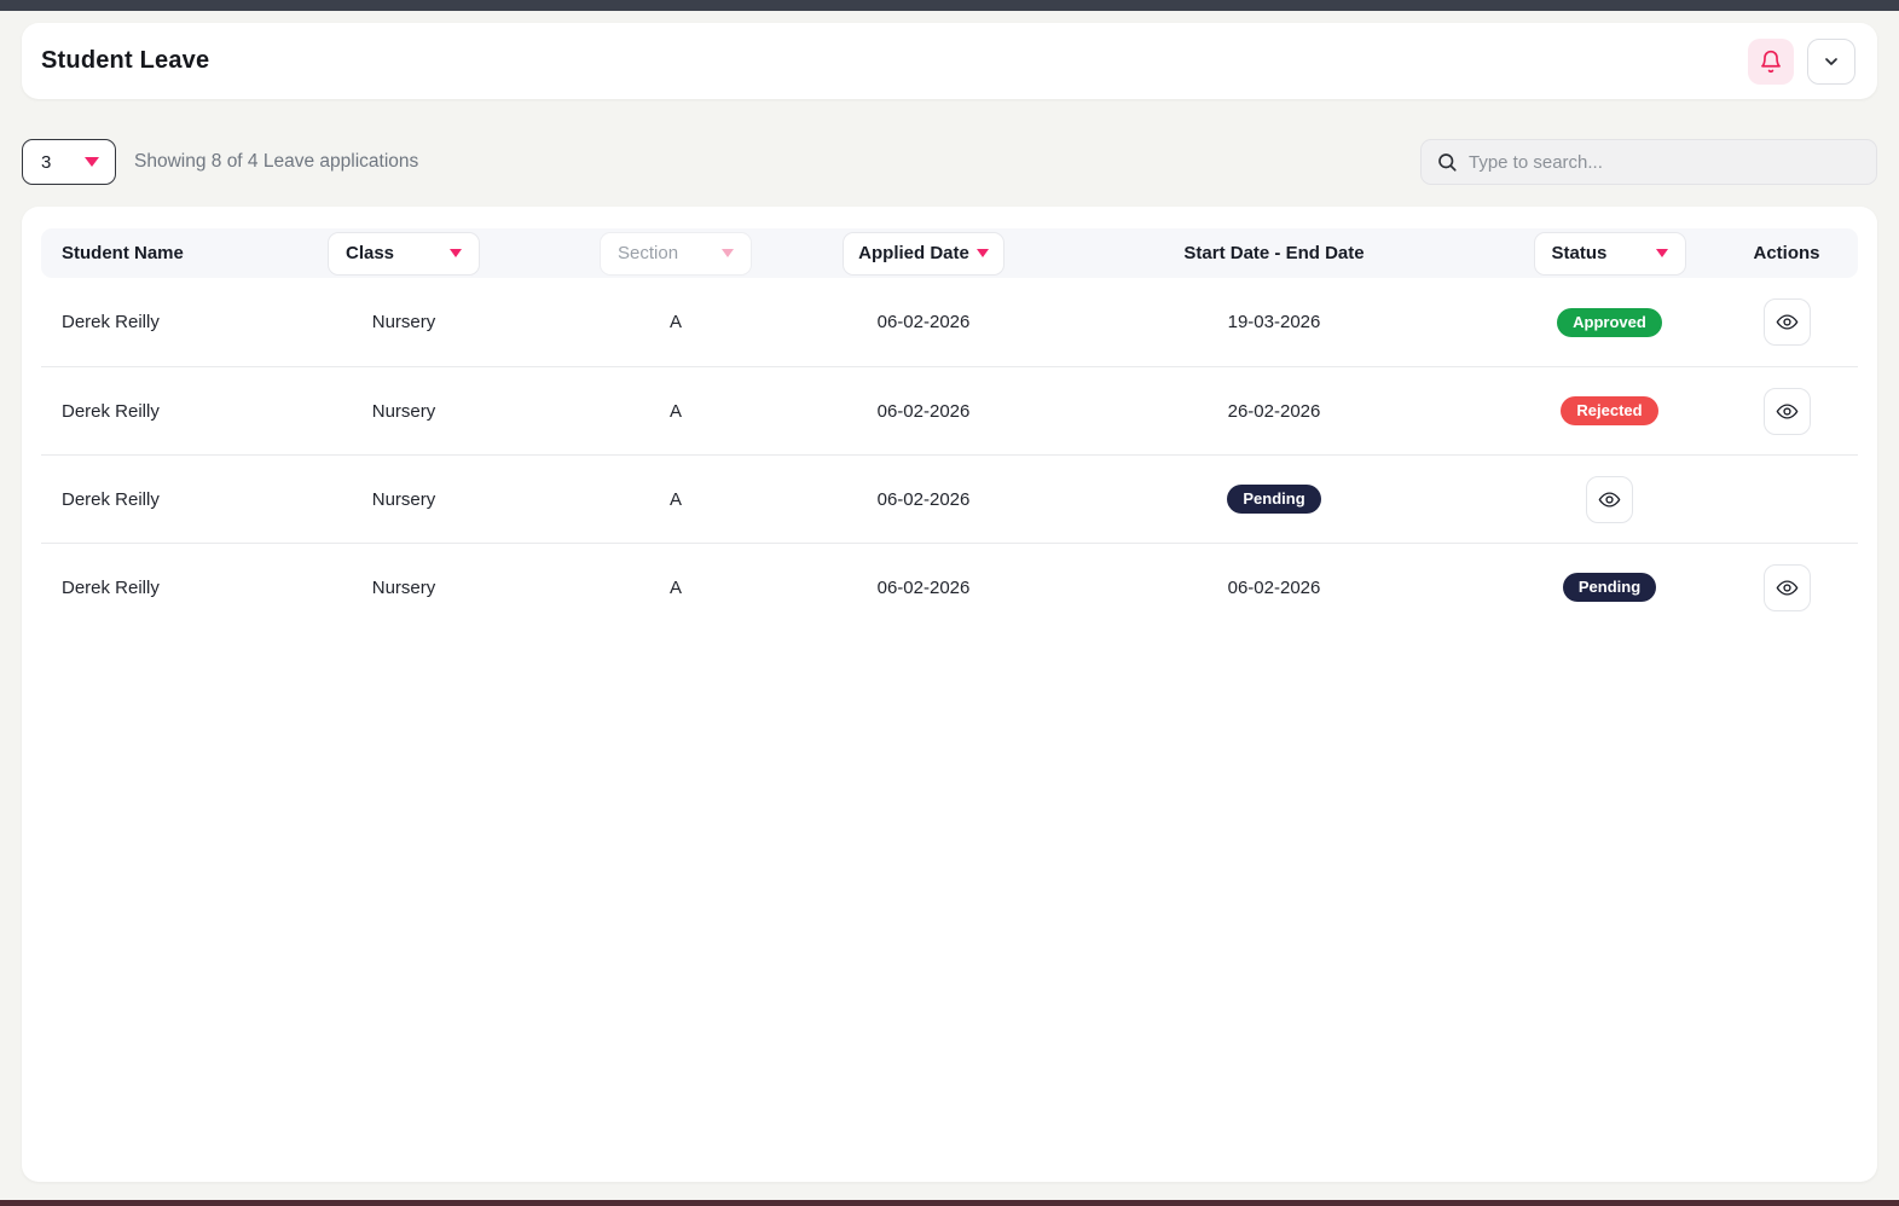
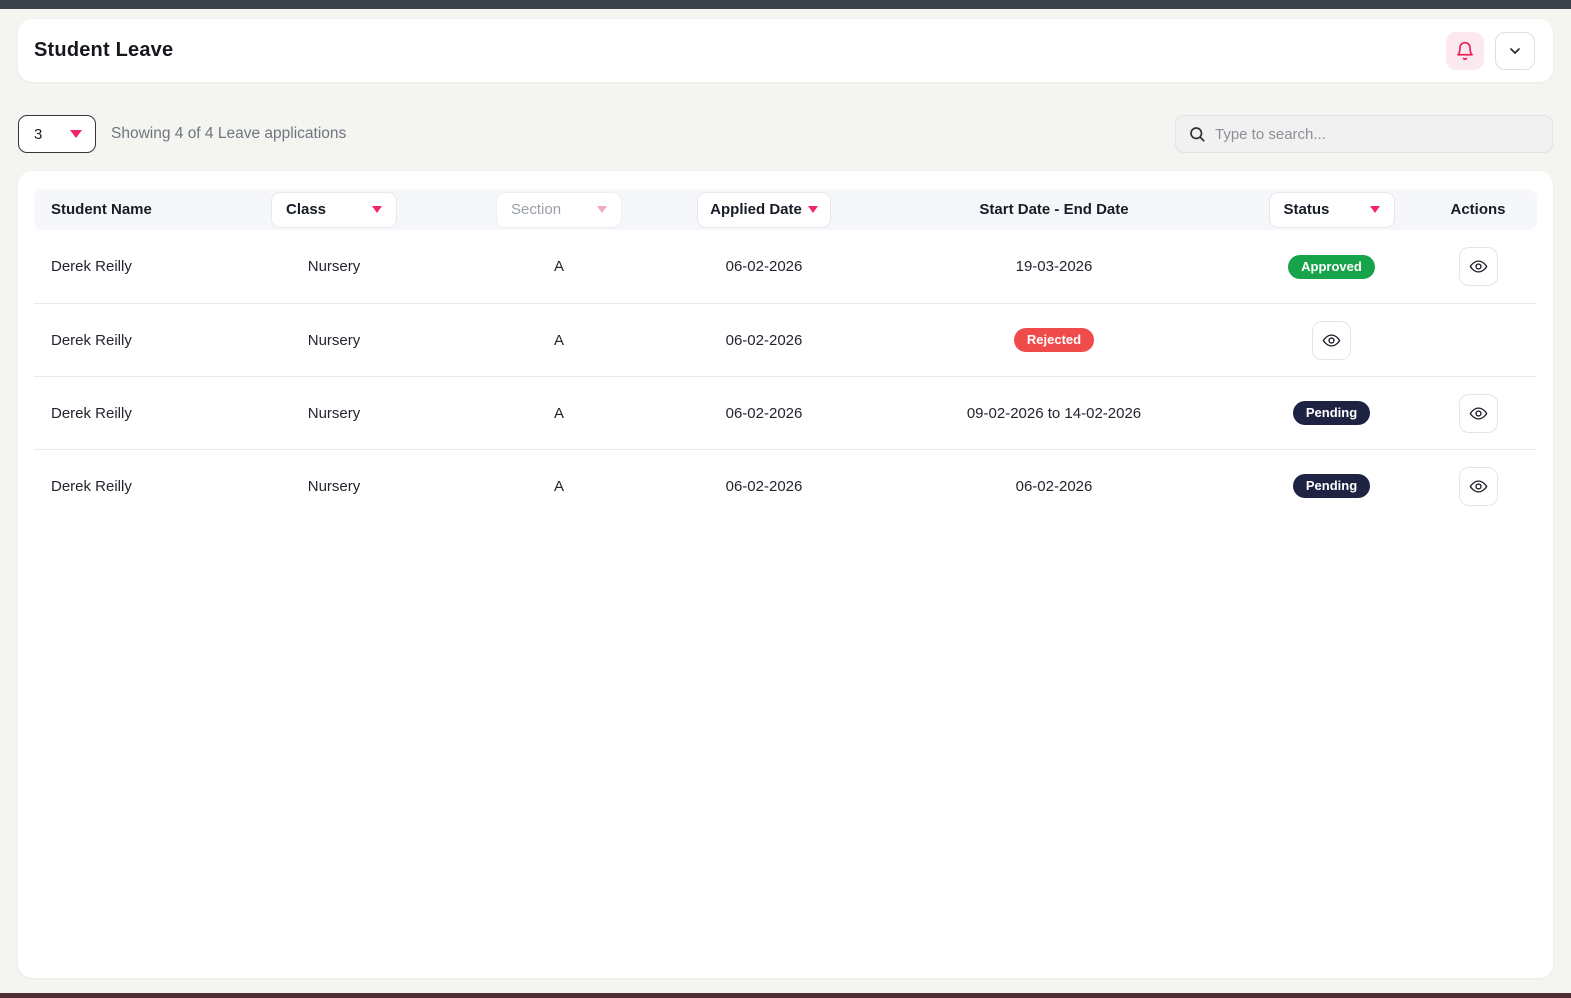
  Student Leave
  3
- Showing 8 of 4 Leave applications
+ Showing 4 of 4 Leave applications
  Type to search...
  Student Name
  Class
  Section
  Applied Date
  Start Date - End Date
  Status
  Actions
  Derek Reilly
  Nursery
  A
  06-02-2026
  19-03-2026
  Approved
  Derek Reilly
  Nursery
  A
  06-02-2026
- 26-02-2026
  Rejected
  Derek Reilly
  Nursery
  A
  06-02-2026
+ 09-02-2026 to 14-02-2026
  Pending
  Derek Reilly
  Nursery
  A
  06-02-2026
  06-02-2026
  Pending
